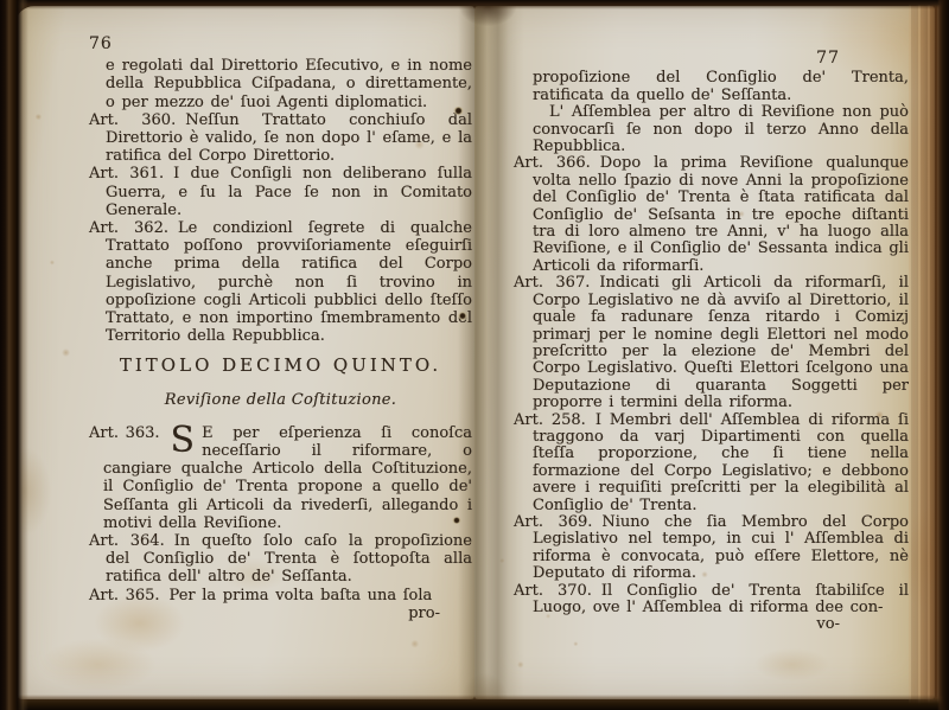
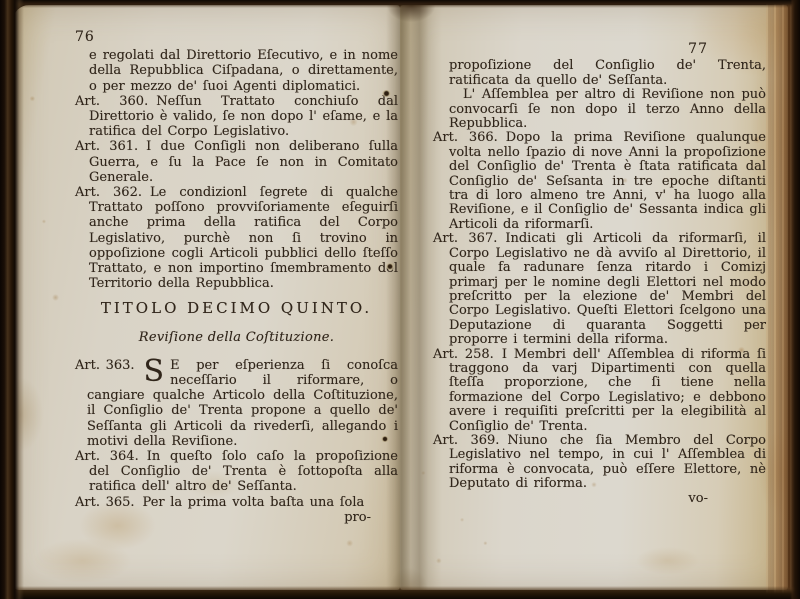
  76
  e regolati dal Direttorio Eſecutivo, e in nome della Repubblica Ciſpadana, o direttamente, o per mezzo de' ſuoi Agenti diplomatici.
- Art. 360. Neſſun Trattato conchiuſo dal Direttorio è valido, ſe non dopo l' eſame, e la ratifica del Corpo Direttorio.
+ Art. 360. Neſſun Trattato conchiuſo dal Direttorio è valido, ſe non dopo l' eſame, e la ratifica del Corpo Legislativo.
  Art. 361. I due Conſigli non deliberano ſulla Guerra, e ſu la Pace ſe non in Comitato Generale.
  Art. 362. Le condizionl ſegrete di qualche Trattato poſſono provviſoriamente eſeguirſi anche prima della ratifica del Corpo Legislativo, purchè non ſi trovino in oppoſizione cogli Articoli pubblici dello ſteſſo Trattato, e non importino ſmembramento dl Territorio della Repubblica.
  TITOLO DECIMO QUINTO.
  Reviſione della Coſtituzione.
  Art. 363.
  S
  E per eſperienza ſi conoſca neceſſario il riformare, o cangiare qualche Articolo della Coſtituzione, il Conſiglio de' Trenta propone a quello de' Seſſanta gli Articoli da rivederſi, allegando i motivi della Reviſione.
  Art. 364. In queſto ſolo caſo la propoſizione del Conſiglio de' Trenta è ſottopoſta alla ratifica dell' altro de' Seſſanta.
  Art. 365. Per la prima volta baſta una ſola
  pro-
  77
  propoſizione del Conſiglio de' Trenta, ratificata da quello de' Seſſanta.
  L' Aſſemblea per altro di Reviſione non può convocarſi ſe non dopo il terzo Anno della Repubblica.
  Art. 366. Dopo la prima Reviſione qualunque volta nello ſpazio di nove Anni la propoſizione del Conſiglio de' Trenta è ſtata ratificata dal Conſiglio de' Seſsanta in tre epoche diſtanti tra di loro almeno tre Anni, v' ha luogo alla Reviſione, e il Conſiglio de' Sessanta indica gli Articoli da riformarſi.
  Art. 367. Indicati gli Articoli da riformarſi, il Corpo Legislativo ne dà avviſo al Direttorio, il quale fa radunare ſenza ritardo i Comizj primarj per le nomine degli Elettori nel modo preſcritto per la elezione de' Membri del Corpo Legislativo. Queſti Elettori ſcelgono una Deputazione di quaranta Soggetti per proporre i termini della riforma.
  Art. 258. I Membri dell' Aſſemblea di riforma ſi traggono da varj Dipartimenti con quella ſteſſa proporzione, che ſi tiene nella formazione del Corpo Legislativo; e debbono avere i requiſiti preſcritti per la elegibilità al Conſiglio de' Trenta.
  Art. 369. Niuno che ſia Membro del Corpo Legislativo nel tempo, in cui l' Aſſemblea di riforma è convocata, può eſſere Elettore, nè Deputato di riforma.
- Art. 370. Il Conſiglio de' Trenta ſtabiliſce il Luogo, ove l' Aſſemblea di riforma dee con-
  vo-
